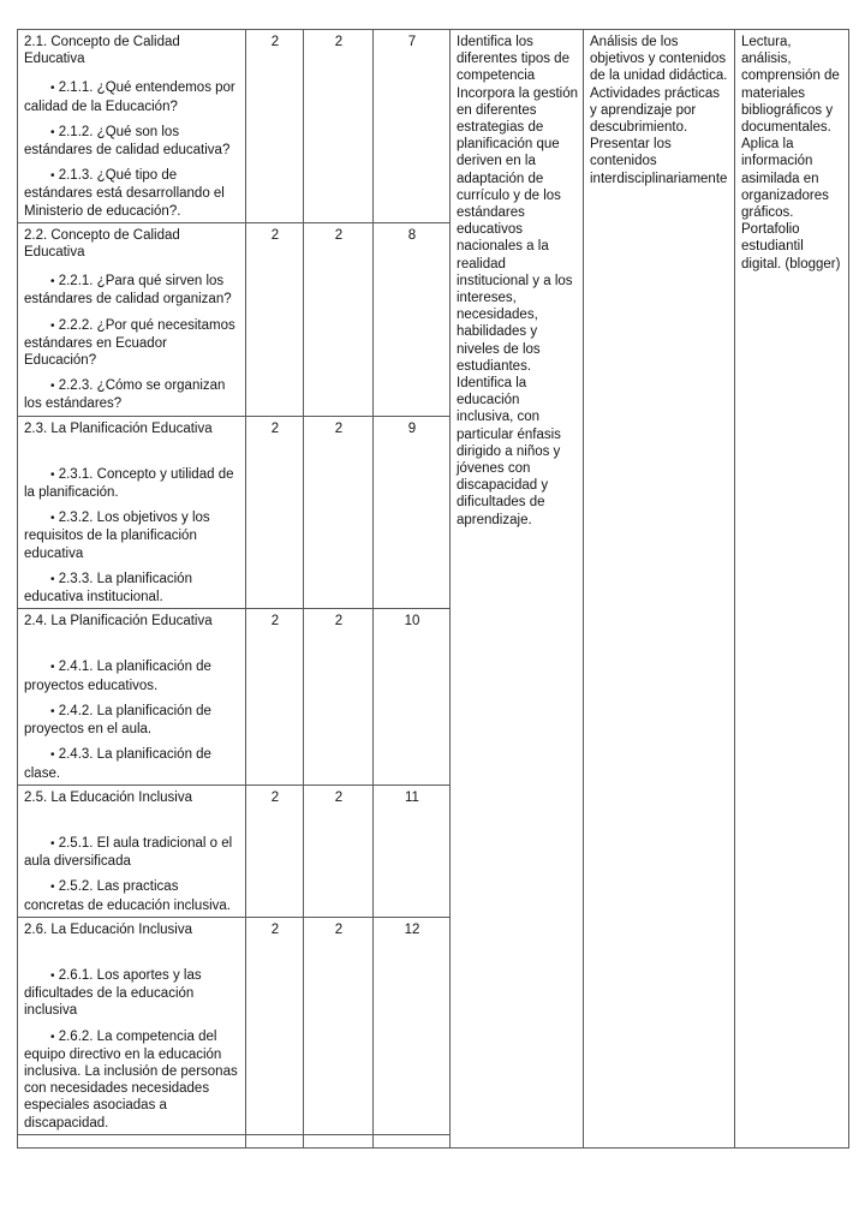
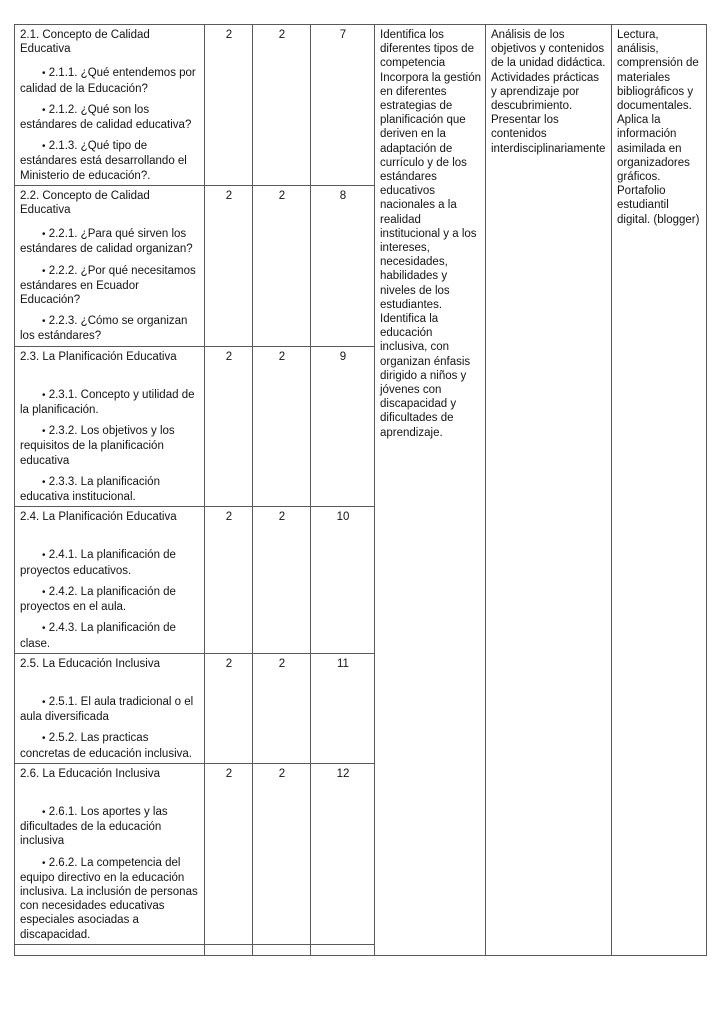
- 2.1. Concepto de Calidad Educativa • 2.1.1. ¿Qué entendemos por calidad de la Educación? • 2.1.2. ¿Qué son los estándares de calidad educativa? • 2.1.3. ¿Qué tipo de estándares está desarrollando el Ministerio de educación?.	2	2	7	Identifica los diferentes tipos de competencia Incorpora la gestión en diferentes estrategias de planificación que deriven en la adaptación de currículo y de los estándares educativos nacionales a la realidad institucional y a los intereses, necesidades, habilidades y niveles de los estudiantes. Identifica la educación inclusiva, con particular énfasis dirigido a niños y jóvenes con discapacidad y dificultades de aprendizaje.	Análisis de los objetivos y contenidos de la unidad didáctica. Actividades prácticas y aprendizaje por descubrimiento. Presentar los contenidos interdisciplinariamente	Lectura, análisis, comprensión de materiales bibliográficos y documentales. Aplica la información asimilada en organizadores gráficos. Portafolio estudiantil digital. (blogger)
+ 2.1. Concepto de Calidad Educativa • 2.1.1. ¿Qué entendemos por calidad de la Educación? • 2.1.2. ¿Qué son los estándares de calidad educativa? • 2.1.3. ¿Qué tipo de estándares está desarrollando el Ministerio de educación?.	2	2	7	Identifica los diferentes tipos de competencia Incorpora la gestión en diferentes estrategias de planificación que deriven en la adaptación de currículo y de los estándares educativos nacionales a la realidad institucional y a los intereses, necesidades, habilidades y niveles de los estudiantes. Identifica la educación inclusiva, con organizan énfasis dirigido a niños y jóvenes con discapacidad y dificultades de aprendizaje.	Análisis de los objetivos y contenidos de la unidad didáctica. Actividades prácticas y aprendizaje por descubrimiento. Presentar los contenidos interdisciplinariamente	Lectura, análisis, comprensión de materiales bibliográficos y documentales. Aplica la información asimilada en organizadores gráficos. Portafolio estudiantil digital. (blogger)
  2.2. Concepto de Calidad Educativa • 2.2.1. ¿Para qué sirven los estándares de calidad organizan? • 2.2.2. ¿Por qué necesitamos estándares en Ecuador Educación? • 2.2.3. ¿Cómo se organizan los estándares?	2	2	8
  2.3. La Planificación Educativa • 2.3.1. Concepto y utilidad de la planificación. • 2.3.2. Los objetivos y los requisitos de la planificación educativa • 2.3.3. La planificación educativa institucional.	2	2	9
  2.4. La Planificación Educativa • 2.4.1. La planificación de proyectos educativos. • 2.4.2. La planificación de proyectos en el aula. • 2.4.3. La planificación de clase.	2	2	10
  2.5. La Educación Inclusiva • 2.5.1. El aula tradicional o el aula diversificada • 2.5.2. Las practicas concretas de educación inclusiva.	2	2	11
- 2.6. La Educación Inclusiva • 2.6.1. Los aportes y las dificultades de la educación inclusiva • 2.6.2. La competencia del equipo directivo en la educación inclusiva. La inclusión de personas con necesidades necesidades especiales asociadas a discapacidad.	2	2	12
+ 2.6. La Educación Inclusiva • 2.6.1. Los aportes y las dificultades de la educación inclusiva • 2.6.2. La competencia del equipo directivo en la educación inclusiva. La inclusión de personas con necesidades educativas especiales asociadas a discapacidad.	2	2	12
